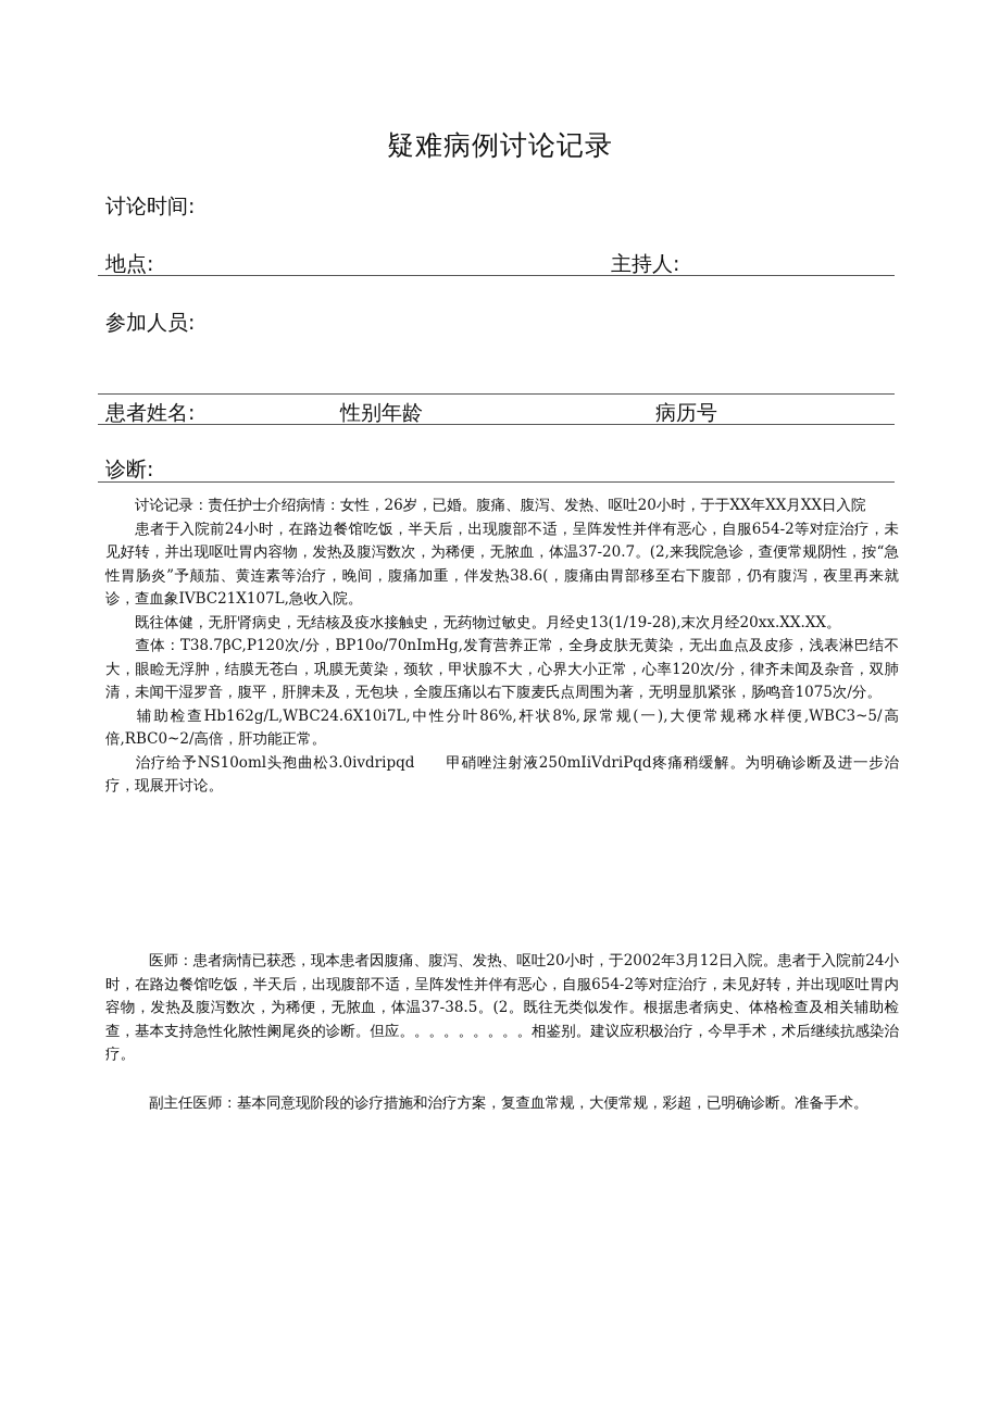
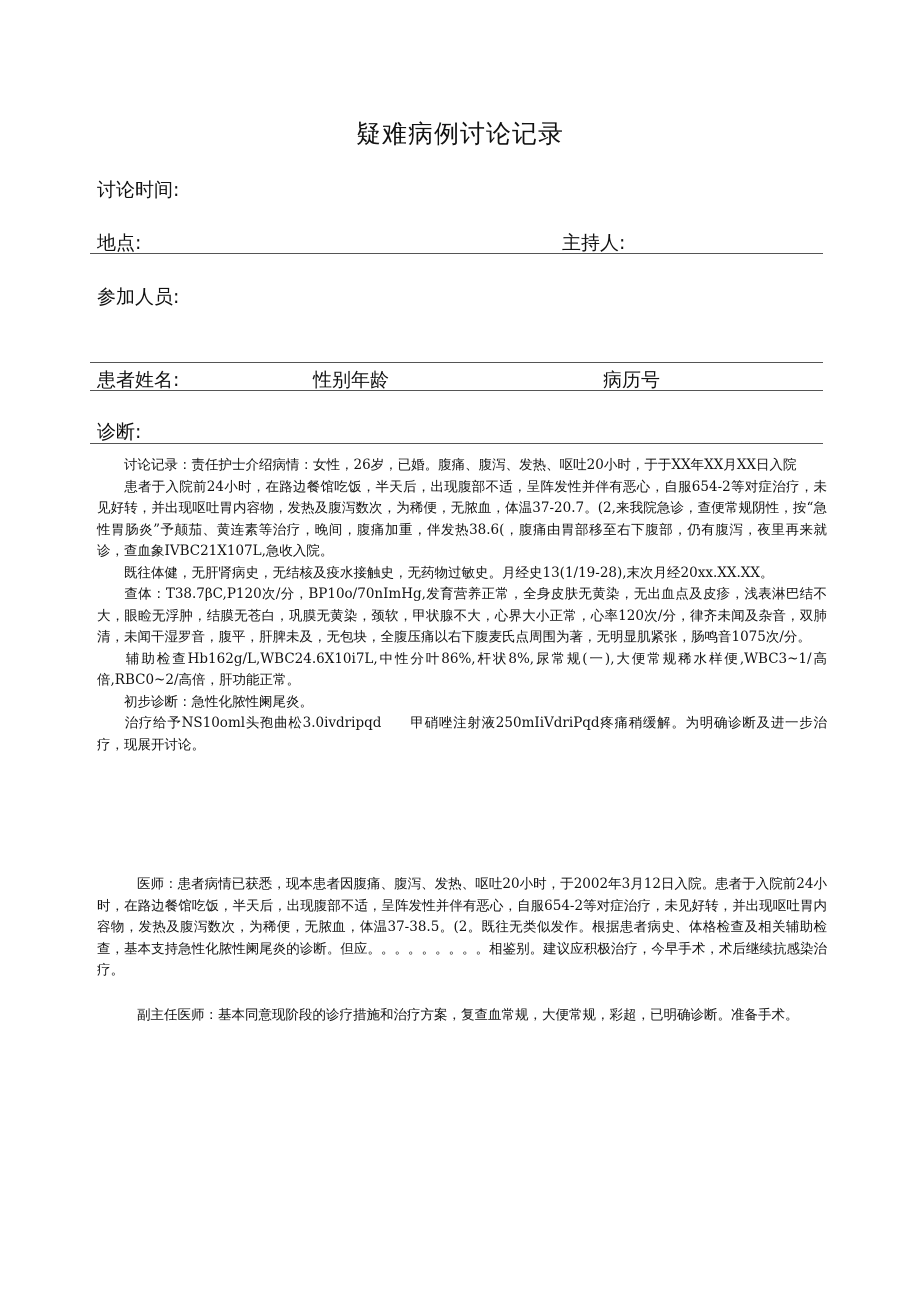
  疑难病例讨论记录
  讨论时间:
  地点:
  主持人:
  参加人员:
  患者姓名:
  性别年龄
  病历号
  诊断:
  讨论记录：责任护士介绍病情：女性，26岁，已婚。腹痛、腹泻、发热、呕吐20小时，于于XX年XX月XX日入院
  患者于入院前24小时，在路边餐馆吃饭，半天后，出现腹部不适，呈阵发性并伴有恶心，自服654-2等对症治疗，未见好转，并出现呕吐胃内容物，发热及腹泻数次，为稀便，无脓血，体温37-20.7。(2,来我院急诊，查便常规阴性，按“急性胃肠炎”予颠茄、黄连素等治疗，晚间，腹痛加重，伴发热38.6(，腹痛由胃部移至右下腹部，仍有腹泻，夜里再来就诊，查血象IVBC21X107L,急收入院。
  既往体健，无肝肾病史，无结核及疫水接触史，无药物过敏史。月经史13(1/19-28),末次月经20xx.XX.XX。
  查体：T38.7βC,P120次/分，BP10o/70nImHg,发育营养正常，全身皮肤无黄染，无出血点及皮疹，浅表淋巴结不大，眼睑无浮肿，结膜无苍白，巩膜无黄染，颈软，甲状腺不大，心界大小正常，心率120次/分，律齐未闻及杂音，双肺清，未闻干湿罗音，腹平，肝脾未及，无包块，全腹压痛以右下腹麦氏点周围为著，无明显肌紧张，肠鸣音1075次/分。
- 辅助检查Hb162g/L,WBC24.6X10i7L,中性分叶86%,杆状8%,尿常规(一),大便常规稀水样便,WBC3~5/高倍,RBC0~2/高倍，肝功能正常。
+ 辅助检查Hb162g/L,WBC24.6X10i7L,中性分叶86%,杆状8%,尿常规(一),大便常规稀水样便,WBC3~1/高倍,RBC0~2/高倍，肝功能正常。
+ 初步诊断：急性化脓性阑尾炎。
  治疗给予NS10oml头孢曲松3.0ivdripqd 甲硝唑注射液250mIiVdriPqd疼痛稍缓解。为明确诊断及进一步治疗，现展开讨论。
  医师：患者病情已获悉，现本患者因腹痛、腹泻、发热、呕吐20小时，于2002年3月12日入院。患者于入院前24小时，在路边餐馆吃饭，半天后，出现腹部不适，呈阵发性并伴有恶心，自服654-2等对症治疗，未见好转，并出现呕吐胃内容物，发热及腹泻数次，为稀便，无脓血，体温37-38.5。(2。既往无类似发作。根据患者病史、体格检查及相关辅助检查，基本支持急性化脓性阑尾炎的诊断。但应。。。。。。。。。相鉴别。建议应积极治疗，今早手术，术后继续抗感染治疗。
  副主任医师：基本同意现阶段的诊疗措施和治疗方案，复查血常规，大便常规，彩超，已明确诊断。准备手术。
